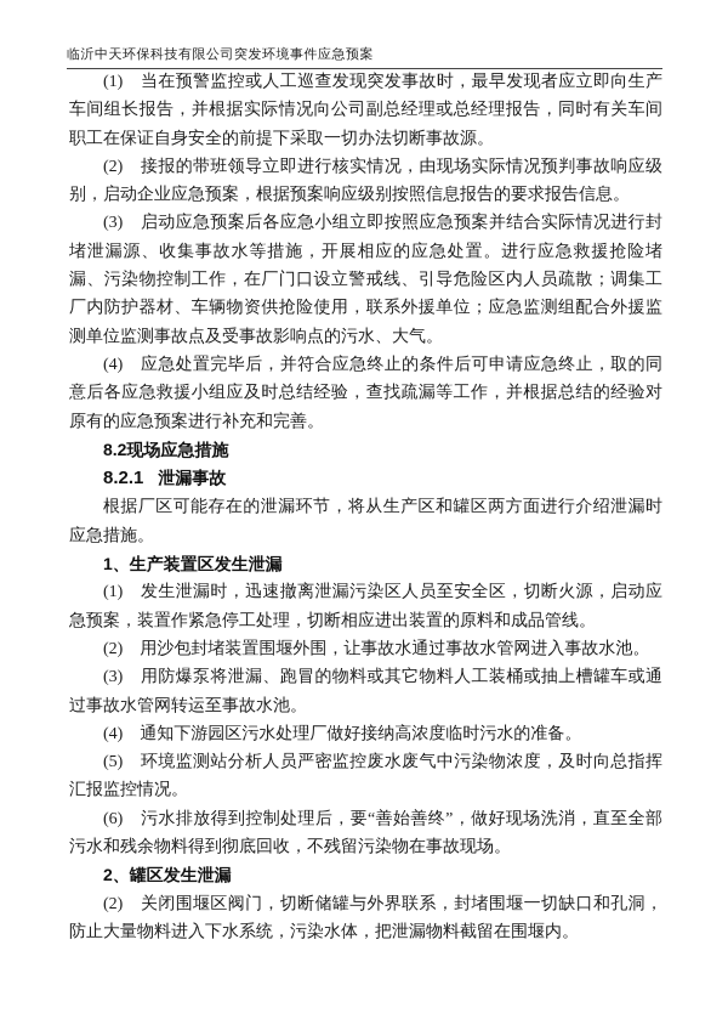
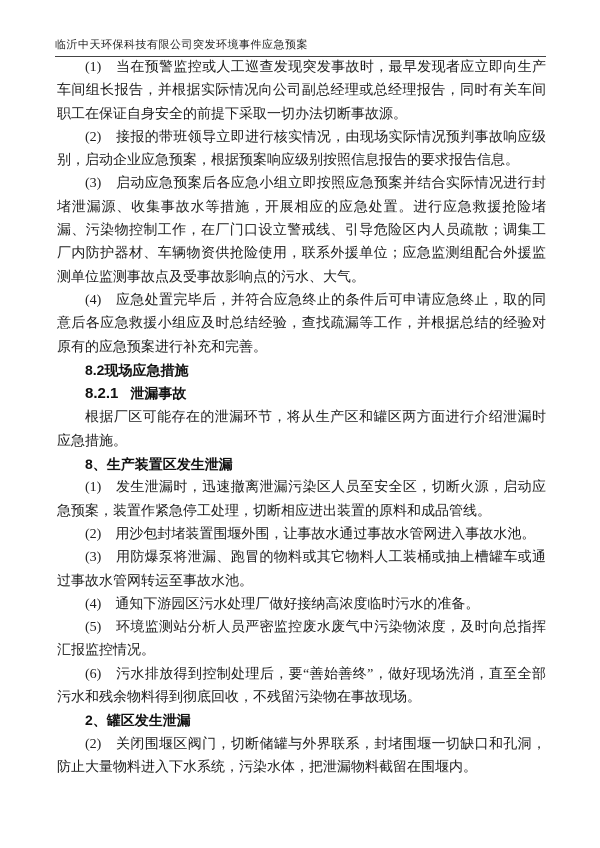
  临沂中天环保科技有限公司突发环境事件应急预案
  (1) 当在预警监控或人工巡查发现突发事故时，最早发现者应立即向生产车间组长报告，并根据实际情况向公司副总经理或总经理报告，同时有关车间职工在保证自身安全的前提下采取一切办法切断事故源。
  (2) 接报的带班领导立即进行核实情况，由现场实际情况预判事故响应级别，启动企业应急预案，根据预案响应级别按照信息报告的要求报告信息。
  (3) 启动应急预案后各应急小组立即按照应急预案并结合实际情况进行封堵泄漏源、收集事故水等措施，开展相应的应急处置。进行应急救援抢险堵漏、污染物控制工作，在厂门口设立警戒线、引导危险区内人员疏散；调集工厂内防护器材、车辆物资供抢险使用，联系外援单位；应急监测组配合外援监测单位监测事故点及受事故影响点的污水、大气。
  (4) 应急处置完毕后，并符合应急终止的条件后可申请应急终止，取的同意后各应急救援小组应及时总结经验，查找疏漏等工作，并根据总结的经验对原有的应急预案进行补充和完善。
  8.2现场应急措施
  8.2.1 泄漏事故
  根据厂区可能存在的泄漏环节，将从生产区和罐区两方面进行介绍泄漏时应急措施。
- 1、生产装置区发生泄漏
+ 8、生产装置区发生泄漏
  (1) 发生泄漏时，迅速撤离泄漏污染区人员至安全区，切断火源，启动应急预案，装置作紧急停工处理，切断相应进出装置的原料和成品管线。
  (2) 用沙包封堵装置围堰外围，让事故水通过事故水管网进入事故水池。
  (3) 用防爆泵将泄漏、跑冒的物料或其它物料人工装桶或抽上槽罐车或通过事故水管网转运至事故水池。
  (4) 通知下游园区污水处理厂做好接纳高浓度临时污水的准备。
  (5) 环境监测站分析人员严密监控废水废气中污染物浓度，及时向总指挥汇报监控情况。
  (6) 污水排放得到控制处理后，要“善始善终”，做好现场洗消，直至全部污水和残余物料得到彻底回收，不残留污染物在事故现场。
  2、罐区发生泄漏
  (2) 关闭围堰区阀门，切断储罐与外界联系，封堵围堰一切缺口和孔洞，防止大量物料进入下水系统，污染水体，把泄漏物料截留在围堰内。
